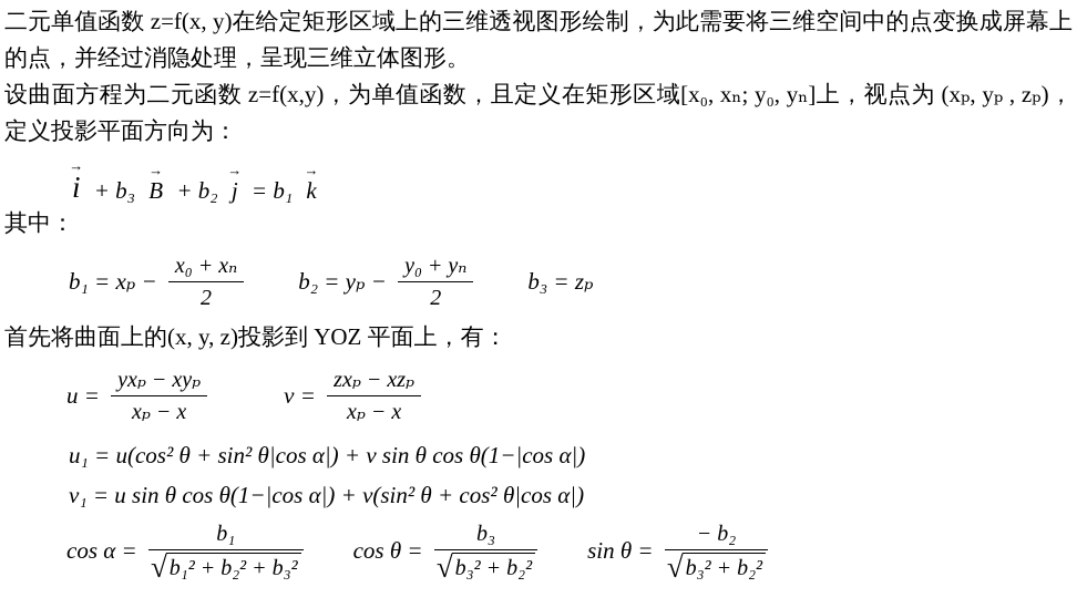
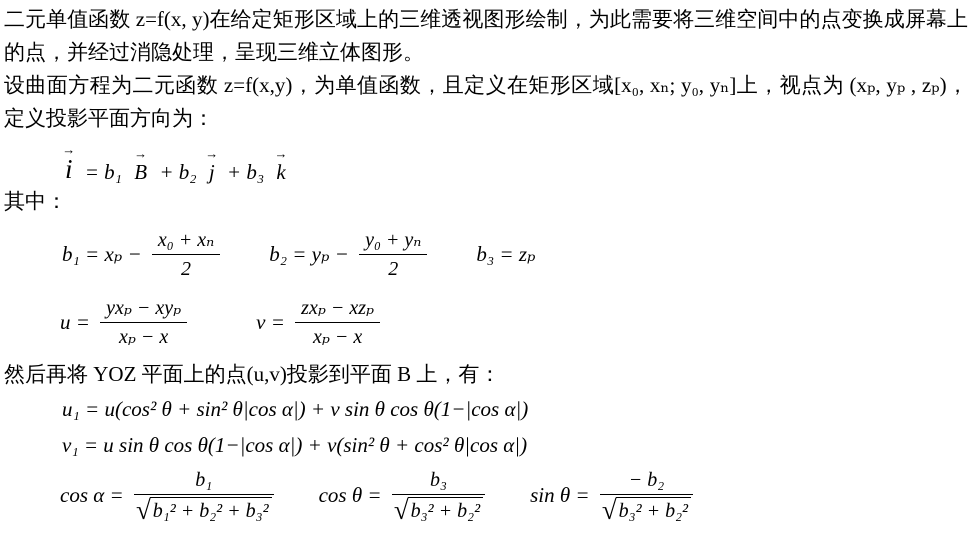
  二元单值函数 z=f(x, y)在给定矩形区域上的三维透视图形绘制，为此需要将三维空间中的点变换成屏幕上的点，并经过消隐处理，呈现三维立体图形。
  设曲面方程为二元函数 z=f(x,y)，为单值函数，且定义在矩形区域[x₀, xₙ; y₀, yₙ]上，视点为 (xₚ, yₚ , zₚ)，定义投影平面方向为：
  →
  i
- + b₃
+ = b₁
  →
  B
  + b₂
  →
  j
- = b₁
+ + b₃
  →
  k
  其中：
  b₁ = xₚ −
  x₀ + xₙ
  2
  b₂ = yₚ −
  y₀ + yₙ
  2
  b₃ = zₚ
- 首先将曲面上的(x, y, z)投影到 YOZ 平面上，有：
  u =
  yxₚ − xyₚ
  xₚ − x
  v =
  zxₚ − xzₚ
  xₚ − x
+ 然后再将 YOZ 平面上的点(u,v)投影到平面 B 上，有：
  u₁ = u(cos² θ + sin² θ|cos α|) + v sin θ cos θ(1−|cos α|)
  v₁ = u sin θ cos θ(1−|cos α|) + v(sin² θ + cos² θ|cos α|)
  cos α =
  b₁
  √
  b₁² + b₂² + b₃²
  cos θ =
  b₃
  √
  b₃² + b₂²
  sin θ =
  − b₂
  √
  b₃² + b₂²
